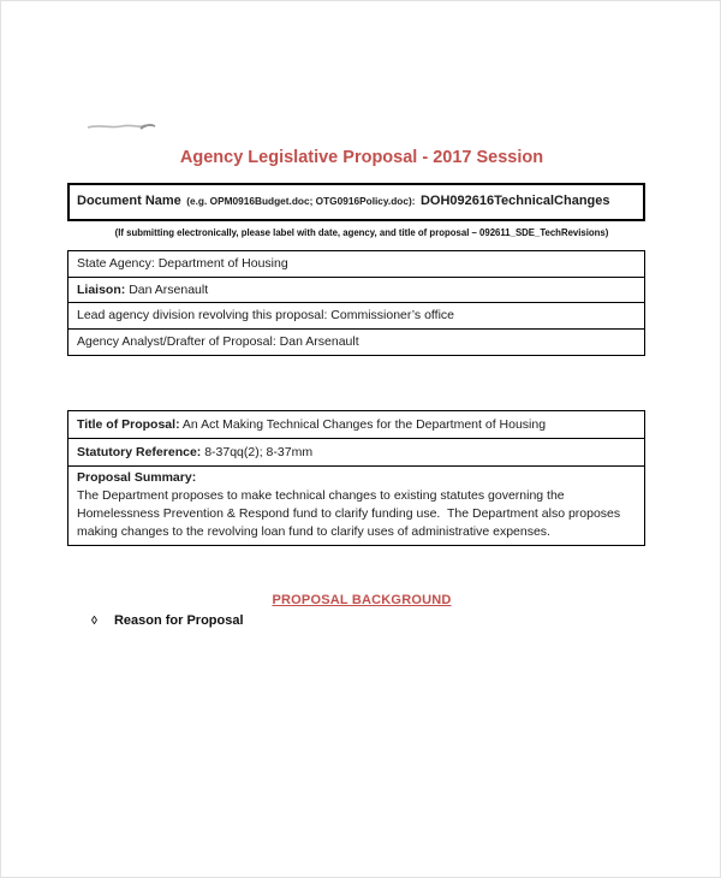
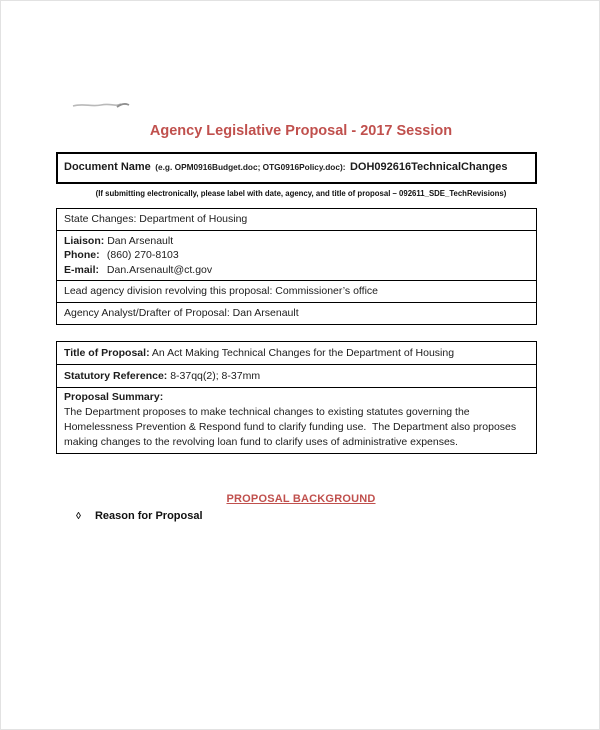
  Agency Legislative Proposal - 2017 Session
  Document Name (e.g. OPM0916Budget.doc; OTG0916Policy.doc): DOH092616TechnicalChanges
  (If submitting electronically, please label with date, agency, and title of proposal – 092611_SDE_TechRevisions)
- State Agency: Department of Housing
+ State Changes: Department of Housing
  Liaison: Dan Arsenault
+ Phone: (860) 270-8103
+ E-mail: Dan.Arsenault@ct.gov
  Lead agency division revolving this proposal: Commissioner’s office
  Agency Analyst/Drafter of Proposal: Dan Arsenault
  Title of Proposal: An Act Making Technical Changes for the Department of Housing
  Statutory Reference: 8-37qq(2); 8-37mm
  Proposal Summary:
  The Department proposes to make technical changes to existing statutes governing the Homelessness Prevention & Respond fund to clarify funding use. The Department also proposes making changes to the revolving loan fund to clarify uses of administrative expenses.
  PROPOSAL BACKGROUND
  ◊ Reason for Proposal
